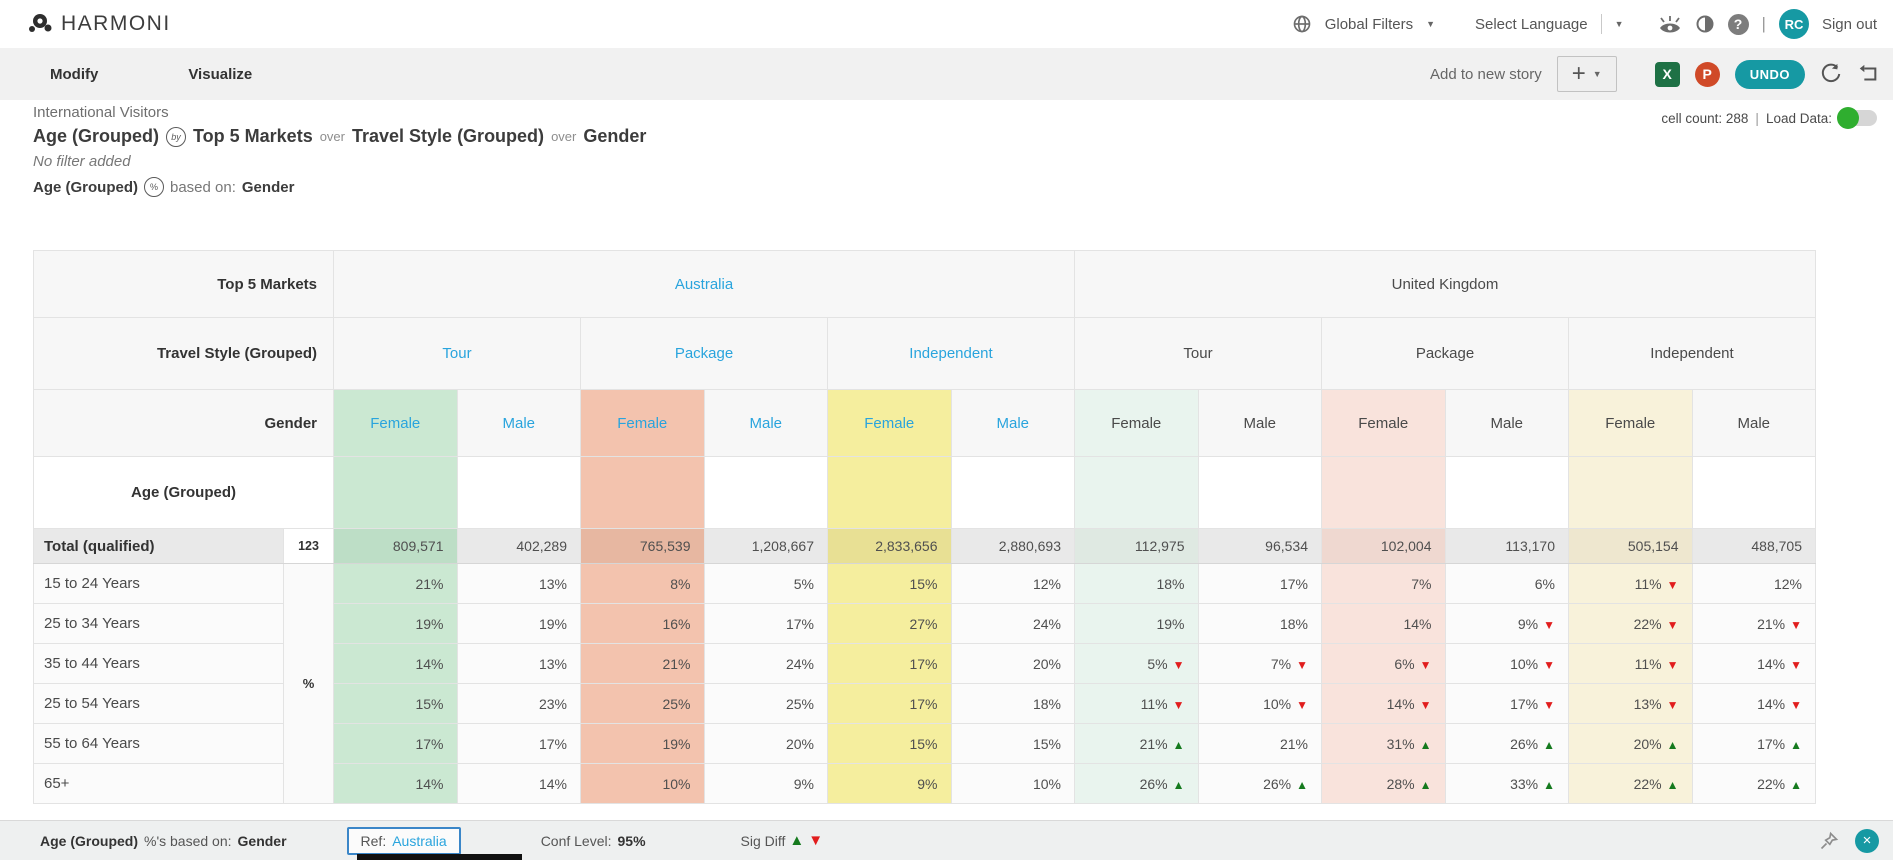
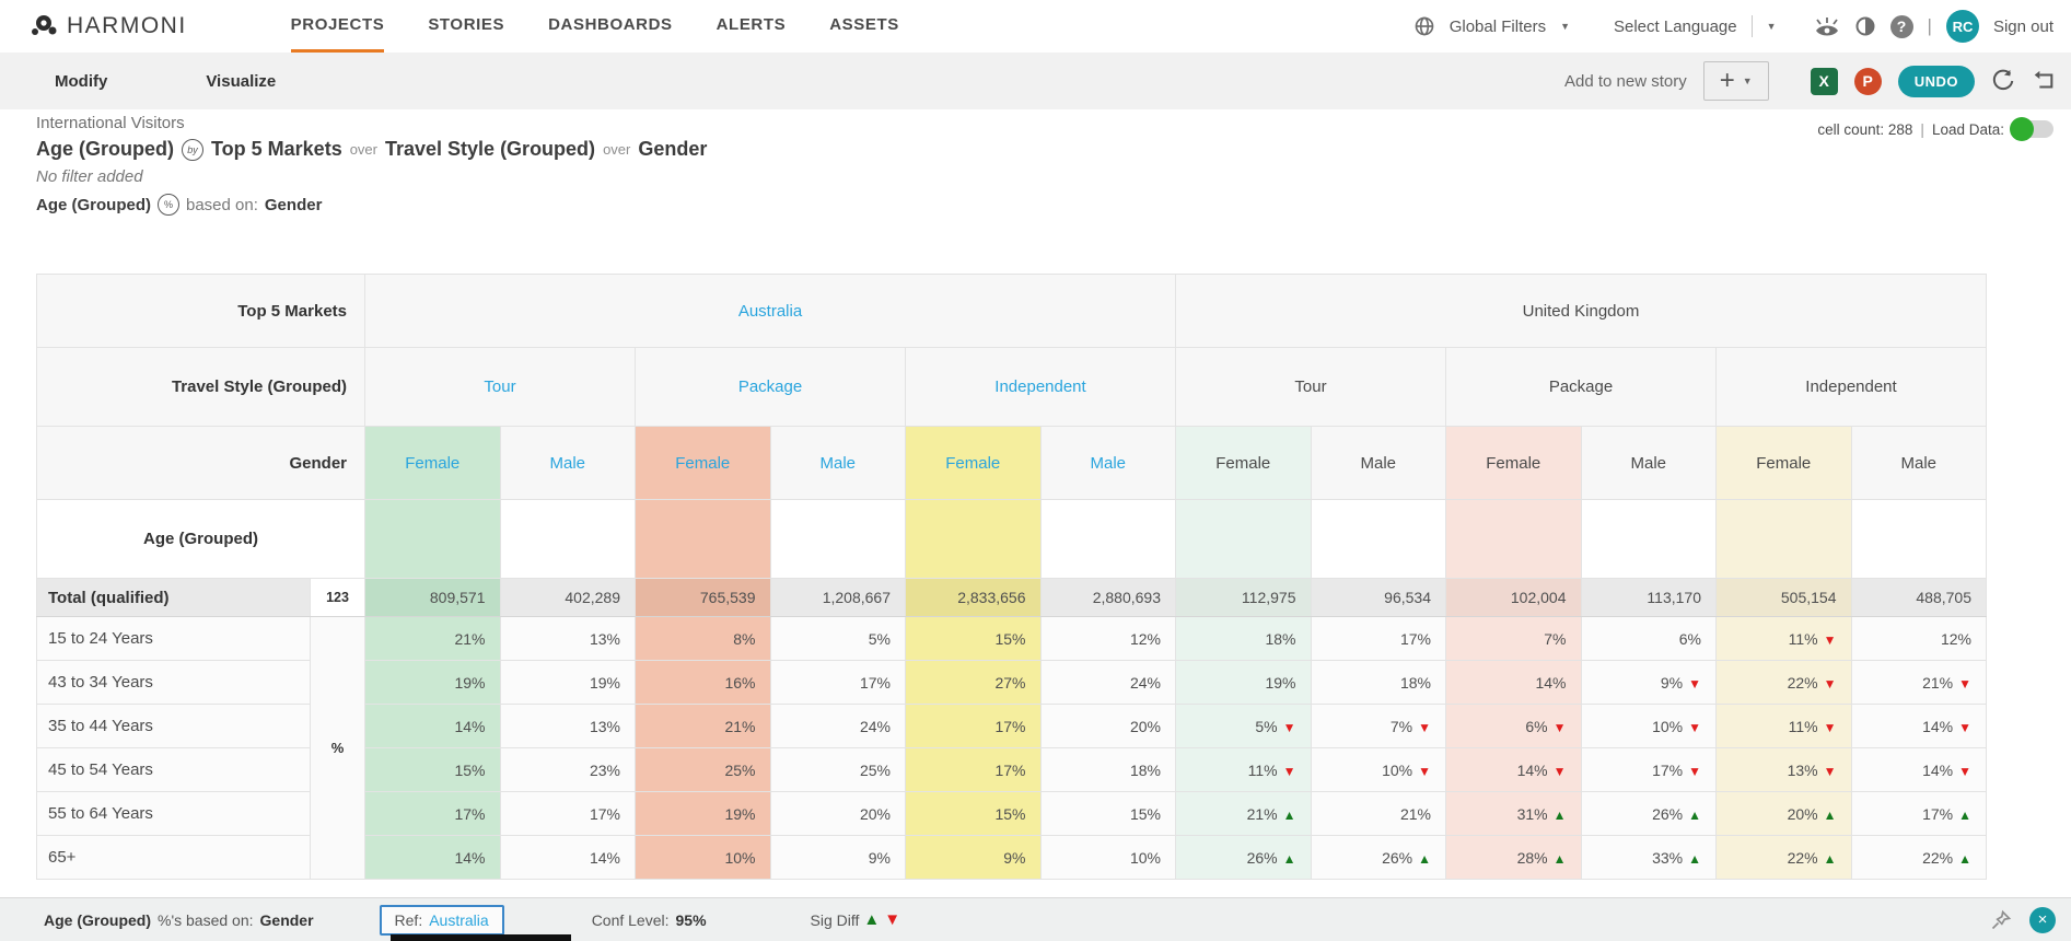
  HARMONI
+ PROJECTS
+ STORIES
+ DASHBOARDS
+ ALERTS
+ ASSETS
  Global Filters
  ▼
  Select Language
  ▼
  ?
  |
  RC
  Sign out
  Modify
  Visualize
  Add to new story
  +
  ▼
  X
  P
  UNDO
  International Visitors
  Age (Grouped)
  by
  Top 5 Markets
  over
  Travel Style (Grouped)
  over
  Gender
  No filter added
  Age (Grouped)
  %
  based on:
  Gender
  cell count: 288
  |
  Load Data:
  Top 5 Markets	Australia	United Kingdom
  Travel Style (Grouped)	Tour	Package	Independent	Tour	Package	Independent
  Gender	Female	Male	Female	Male	Female	Male	Female	Male	Female	Male	Female	Male
  Age (Grouped)
  Total (qualified)	123	809,571	402,289	765,539	1,208,667	2,833,656	2,880,693	112,975	96,534	102,004	113,170	505,154	488,705
  15 to 24 Years	%	21%	13%	8%	5%	15%	12%	18%	17%	7%	6%	11% ▼	12%
- 25 to 34 Years	19%	19%	16%	17%	27%	24%	19%	18%	14%	9% ▼	22% ▼	21% ▼
+ 43 to 34 Years	19%	19%	16%	17%	27%	24%	19%	18%	14%	9% ▼	22% ▼	21% ▼
  35 to 44 Years	14%	13%	21%	24%	17%	20%	5% ▼	7% ▼	6% ▼	10% ▼	11% ▼	14% ▼
- 25 to 54 Years	15%	23%	25%	25%	17%	18%	11% ▼	10% ▼	14% ▼	17% ▼	13% ▼	14% ▼
+ 45 to 54 Years	15%	23%	25%	25%	17%	18%	11% ▼	10% ▼	14% ▼	17% ▼	13% ▼	14% ▼
  55 to 64 Years	17%	17%	19%	20%	15%	15%	21% ▲	21%	31% ▲	26% ▲	20% ▲	17% ▲
  65+	14%	14%	10%	9%	9%	10%	26% ▲	26% ▲	28% ▲	33% ▲	22% ▲	22% ▲
  Age (Grouped)
  %'s based on:
  Gender
  Ref:
  Australia
  Conf Level:
  95%
  Sig Diff
  ▲
  ▼
  ×
